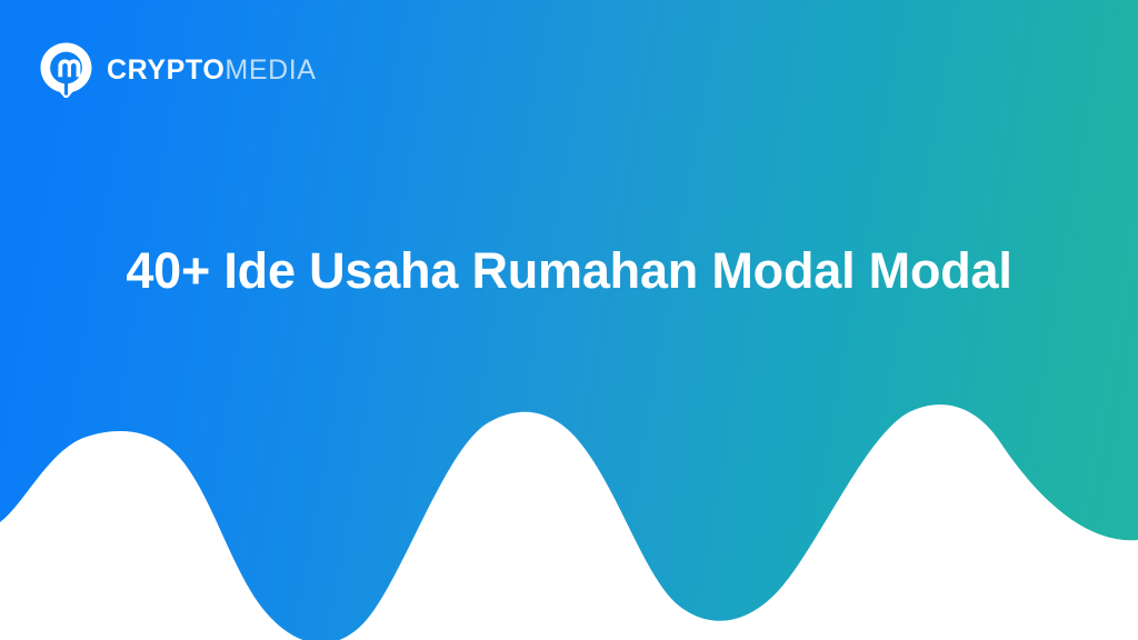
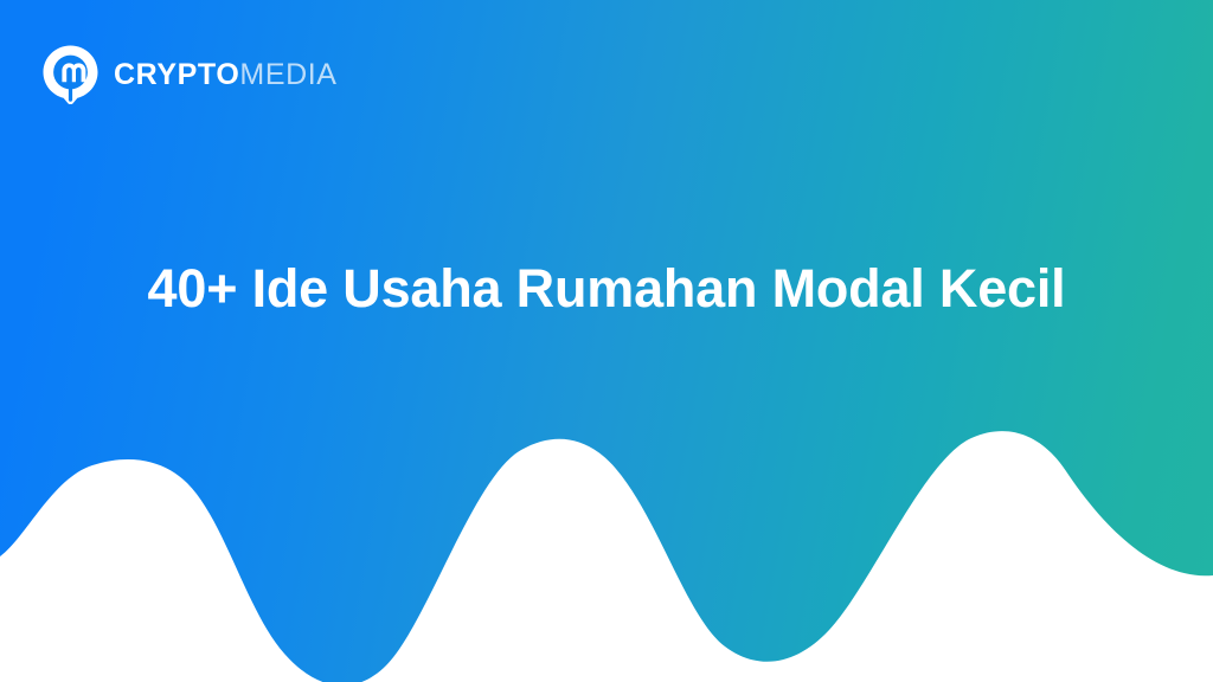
  CRYPTO
  MEDIA
- 40+ Ide Usaha Rumahan Modal Modal
+ 40+ Ide Usaha Rumahan Modal Kecil
